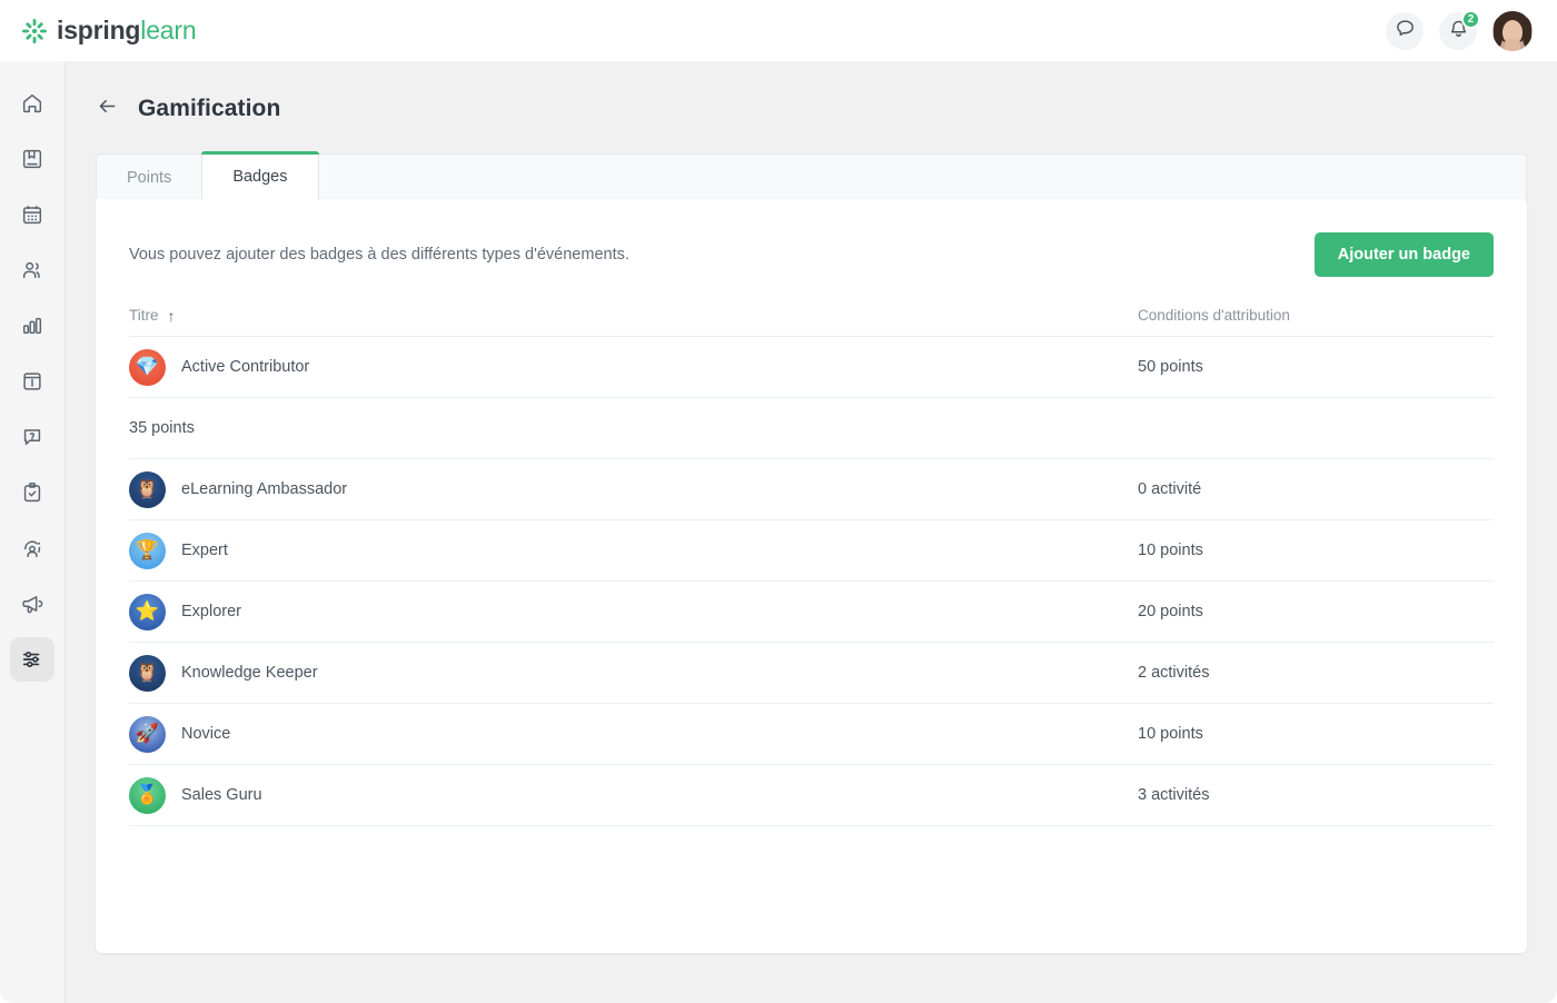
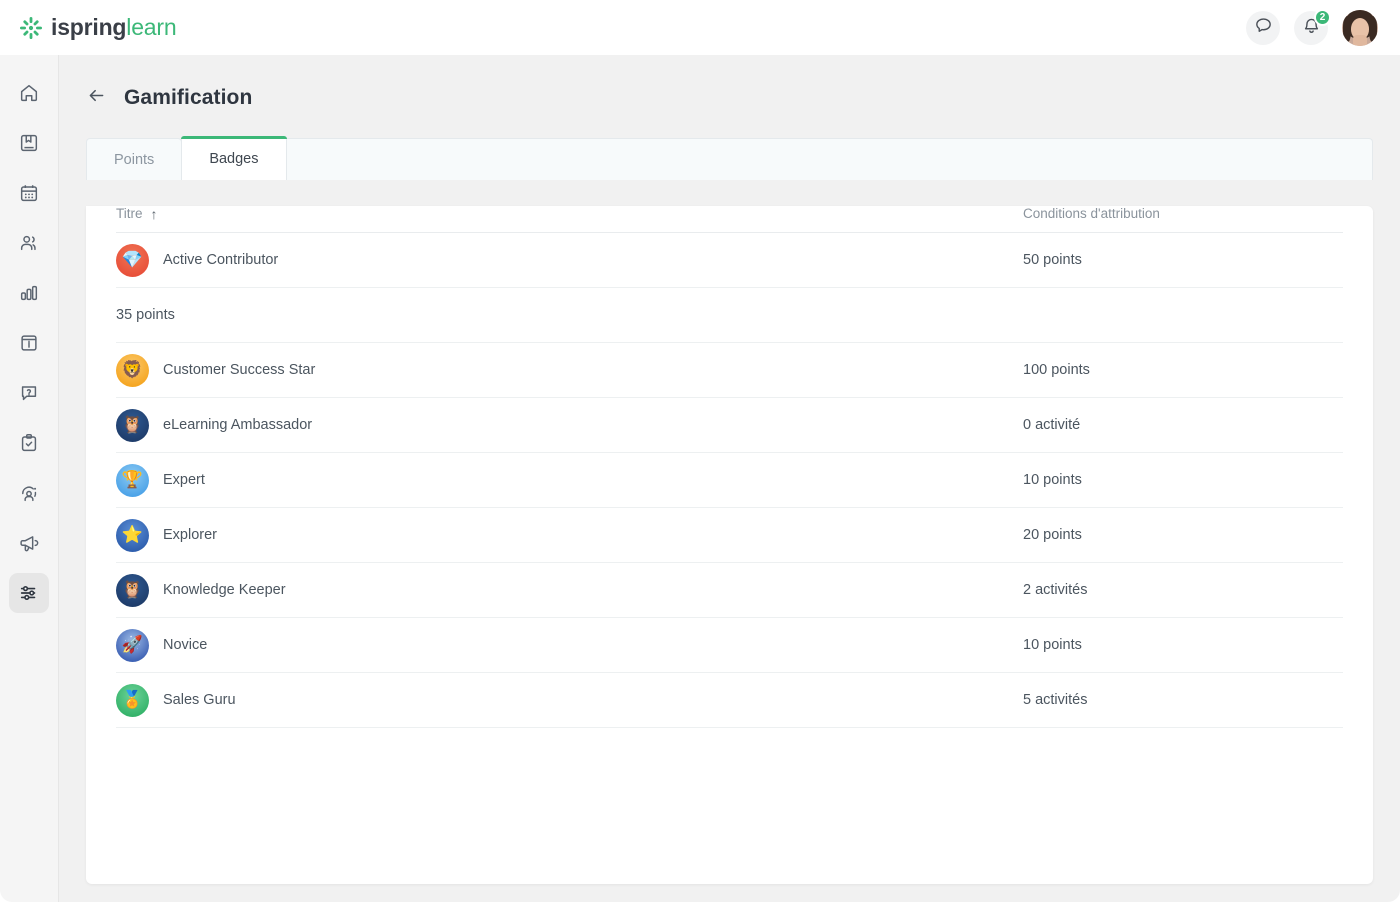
  ispringlearn
  2
  Gamification
  Points
  Badges
- Vous pouvez ajouter des badges à des différents types d'événements.
- Ajouter un badge
  Titre
  ↑
  Conditions d'attribution
  💎
  Active Contributor
  50 points
  35 points
+ 🦁
+ Customer Success Star
+ 100 points
  🦉
  eLearning Ambassador
  0 activité
  🏆
  Expert
  10 points
  ⭐
  Explorer
  20 points
  🦉
  Knowledge Keeper
  2 activités
  🚀
  Novice
  10 points
  🏅
  Sales Guru
- 3 activités
+ 5 activités
